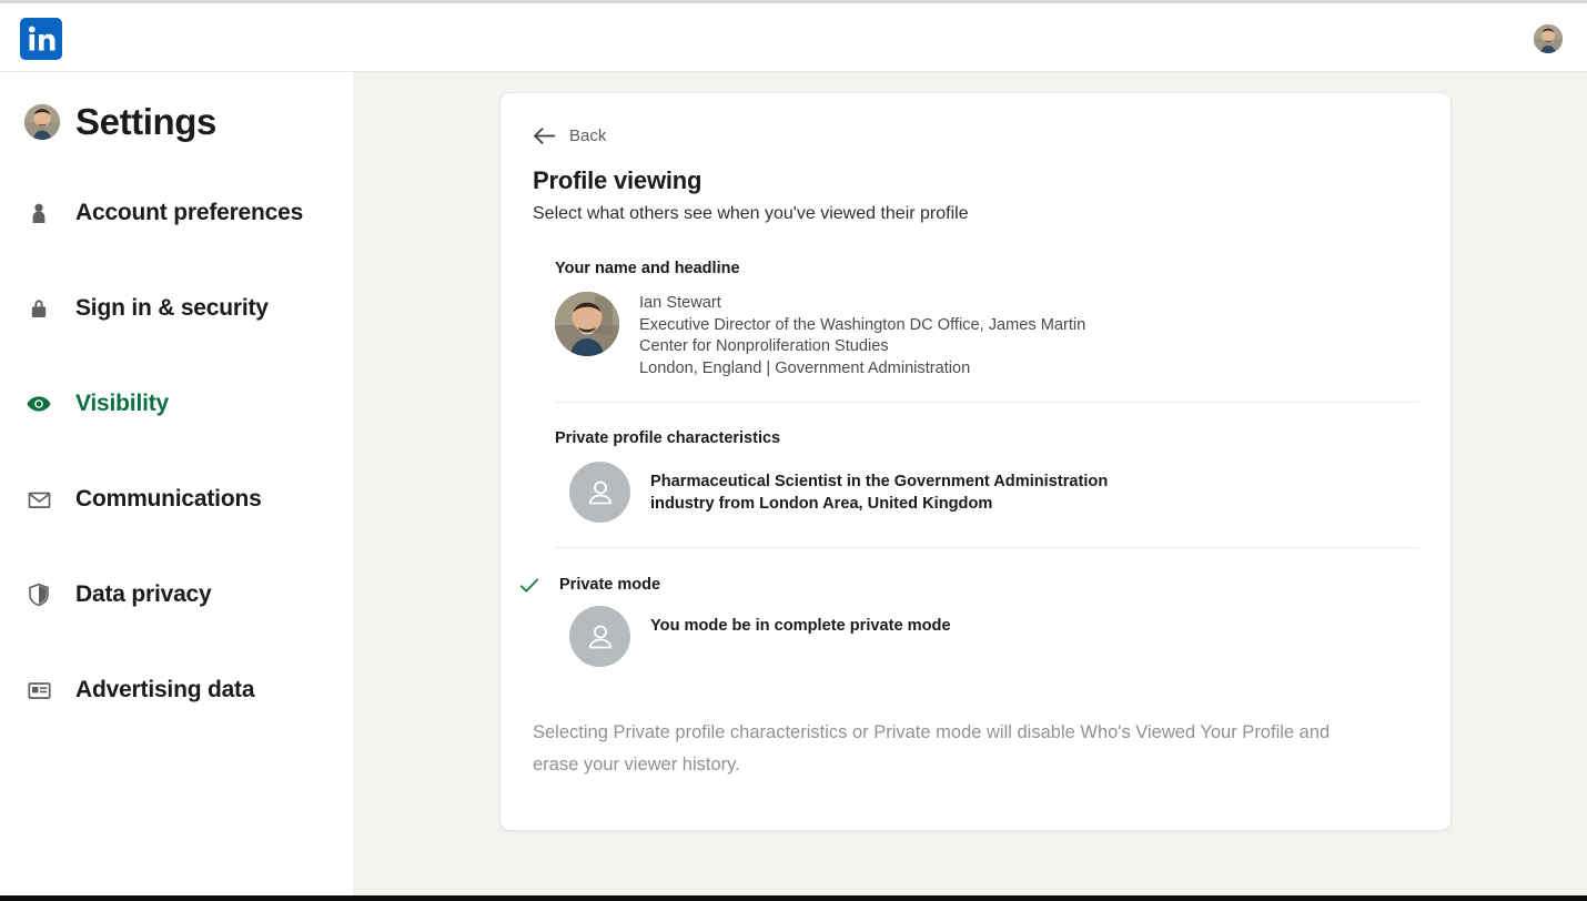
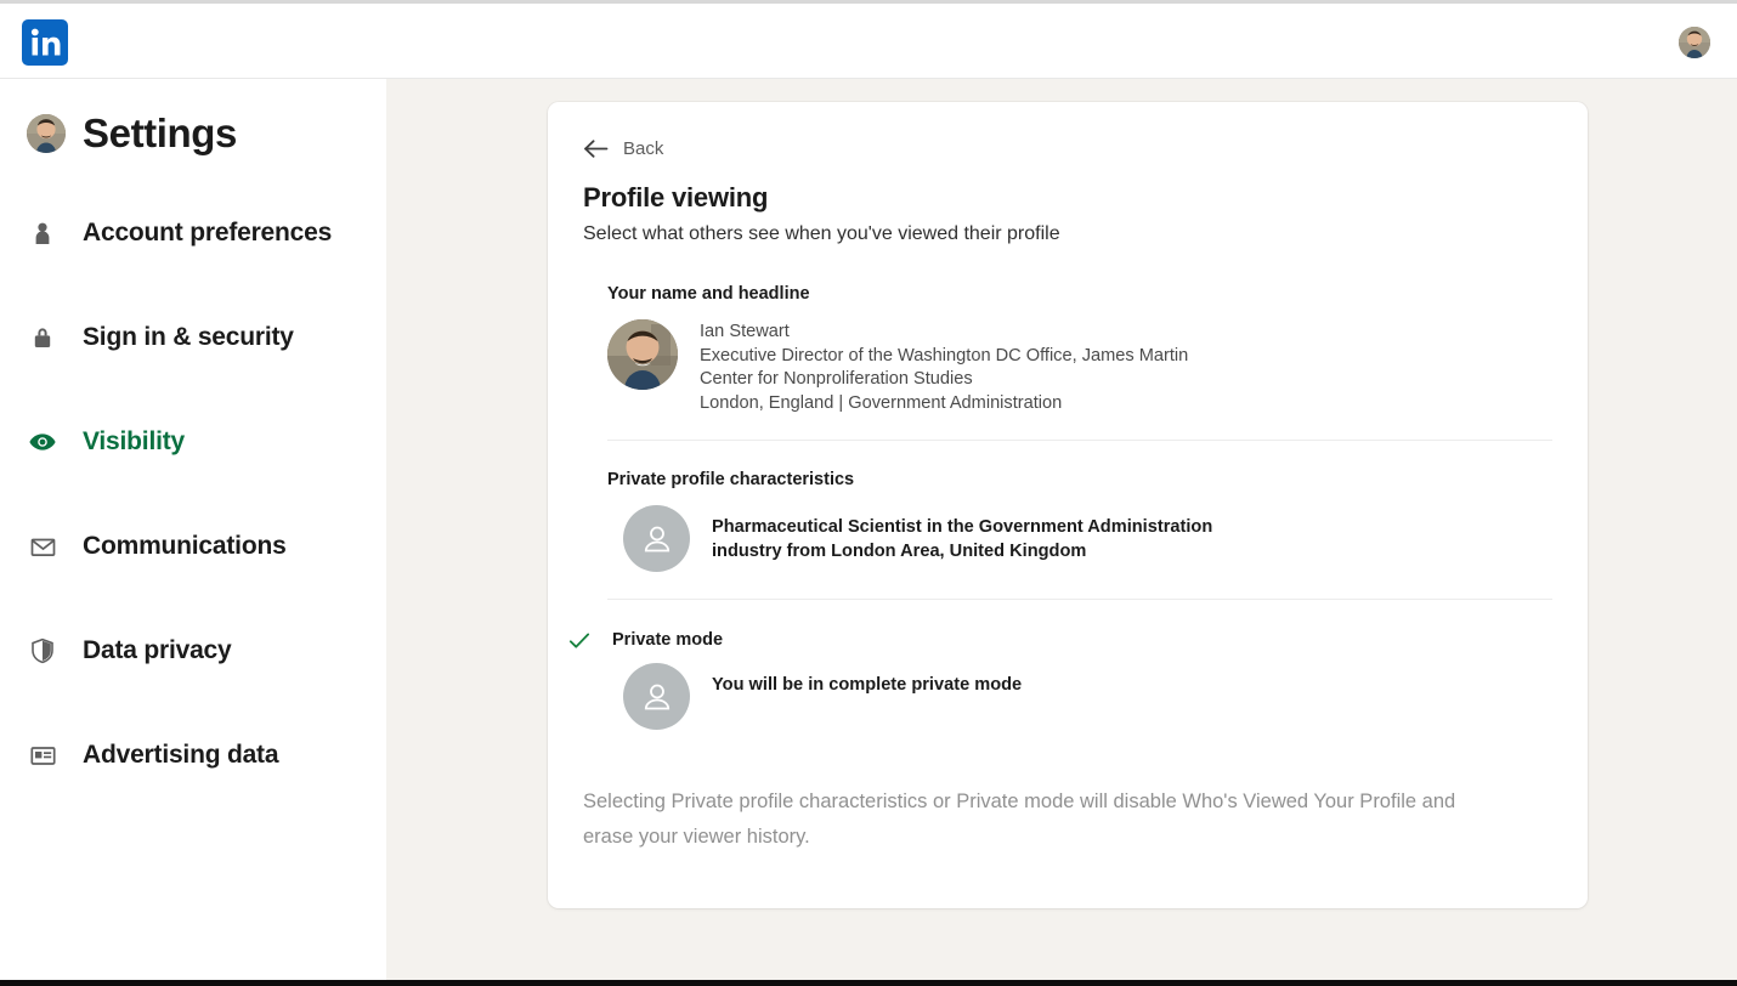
  Settings
  Account preferences
  Sign in & security
  Visibility
  Communications
  Data privacy
  Advertising data
  Back
  Profile viewing
  Select what others see when you've viewed their profile
  Your name and headline
  Ian Stewart
  Executive Director of the Washington DC Office, James Martin
  Center for Nonproliferation Studies
  London, England | Government Administration
  Private profile characteristics
  Pharmaceutical Scientist in the Government Administration
  industry from London Area, United Kingdom
  Private mode
- You mode be in complete private mode
+ You will be in complete private mode
  Selecting Private profile characteristics or Private mode will disable Who's Viewed Your Profile and erase your viewer history.
